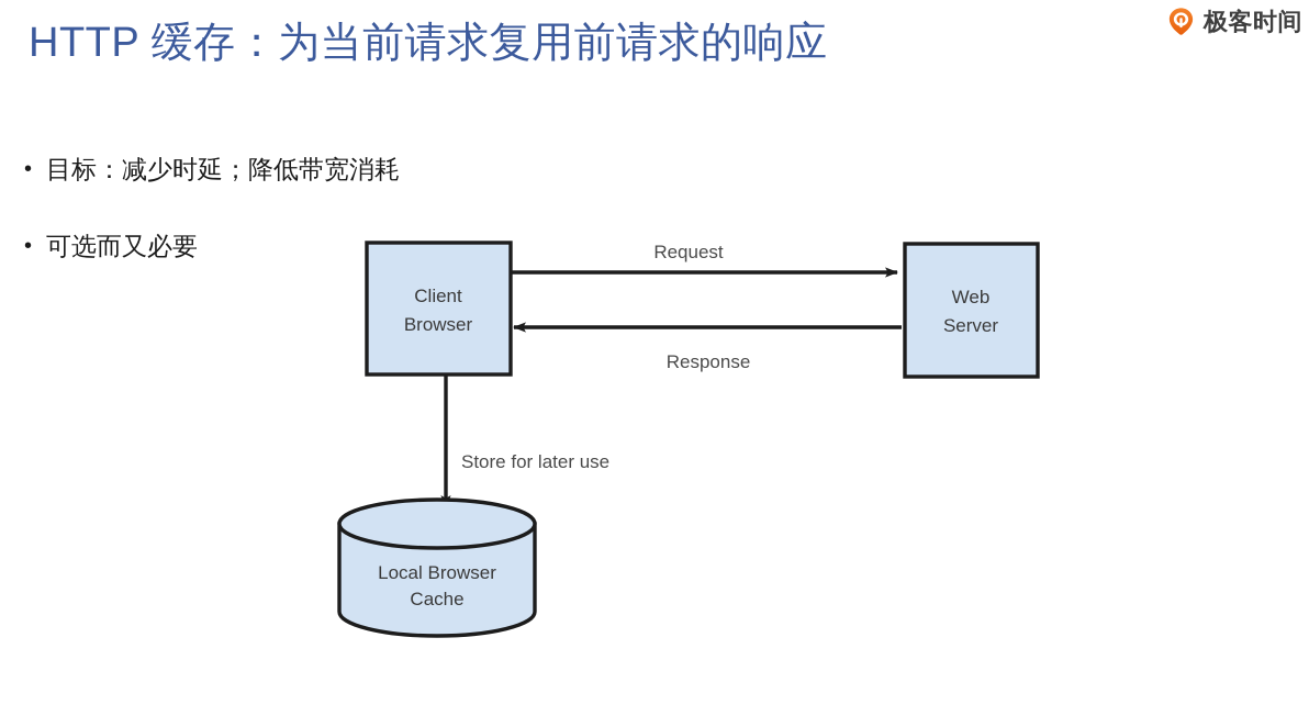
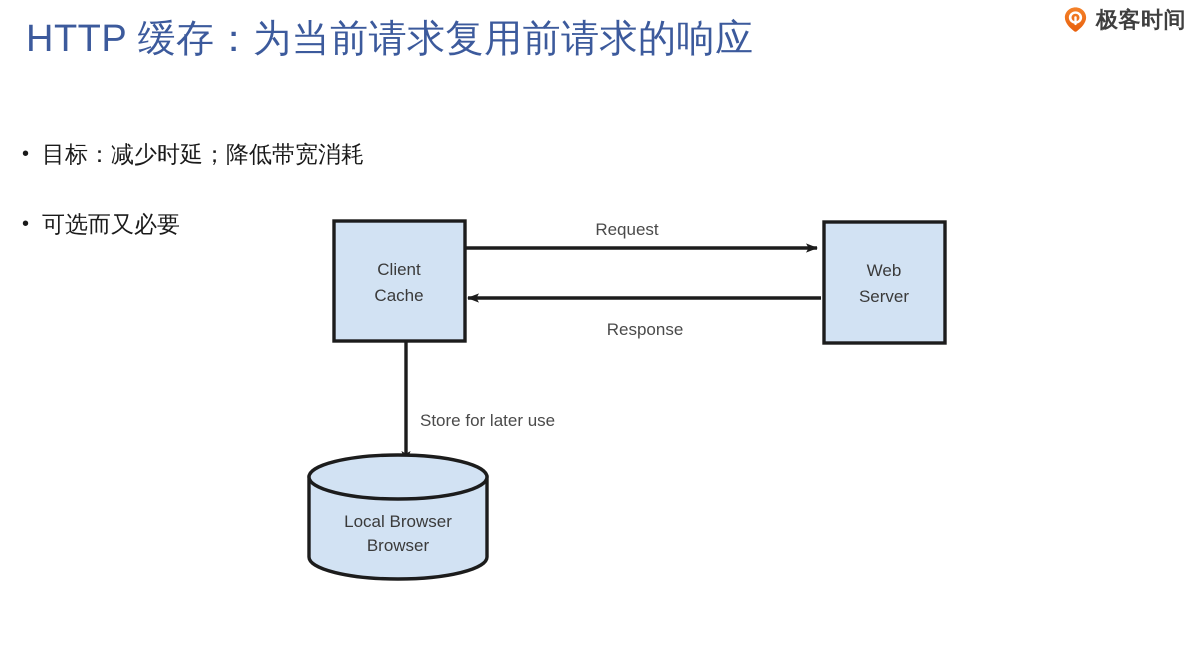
  极客时间
  HTTP 缓存：为当前请求复用前请求的响应
  •
  目标：减少时延；降低带宽消耗
  •
  可选而又必要
  Request
  Response
  Store for later use
  Client
- Browser
+ Cache
  Web
  Server
  Local Browser
- Cache
+ Browser
